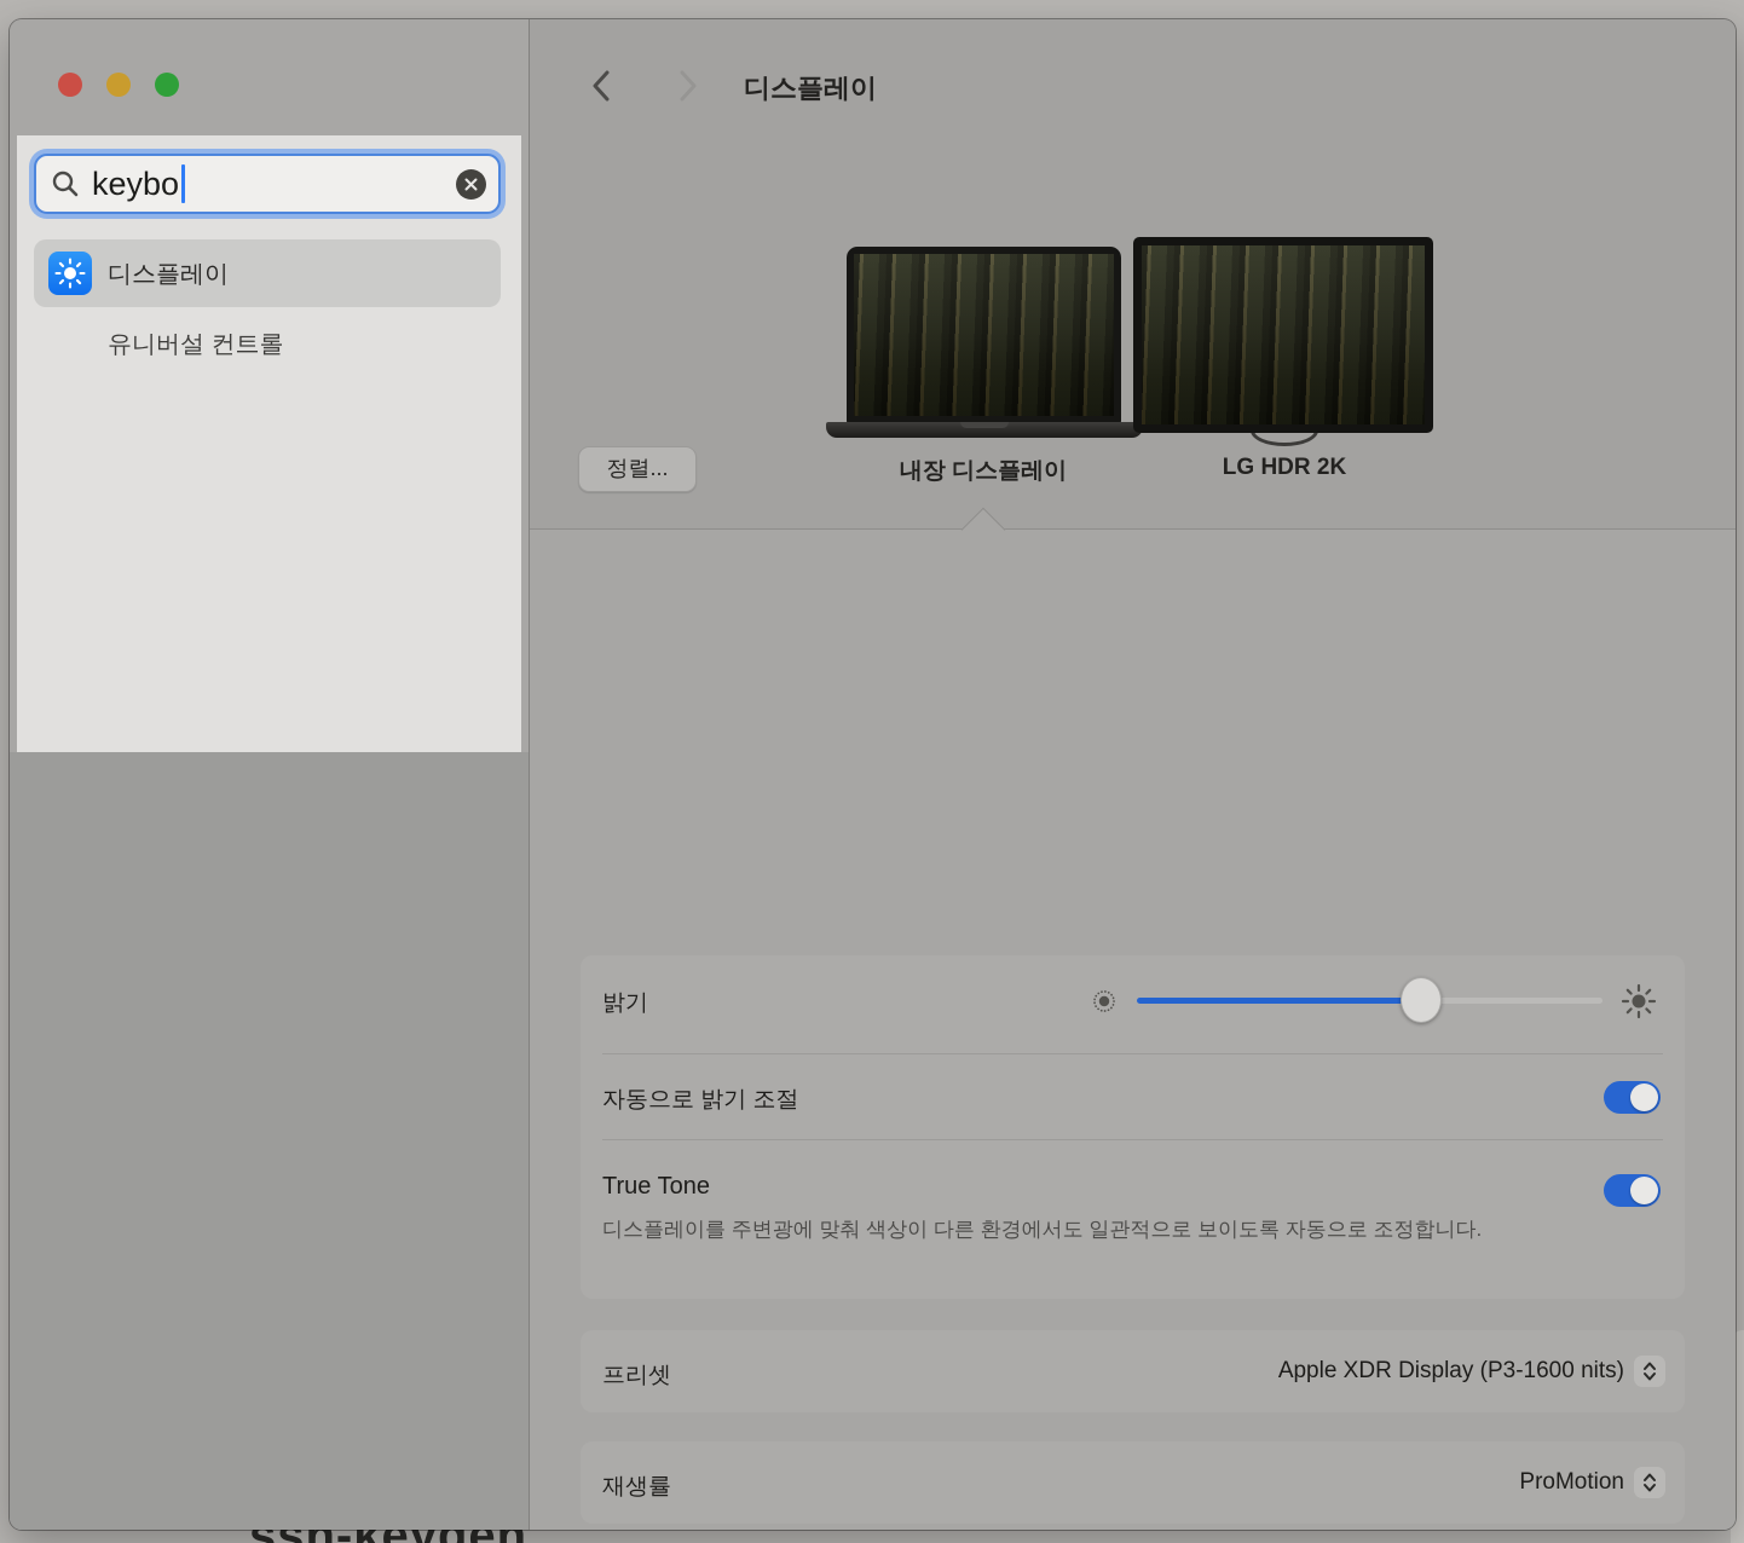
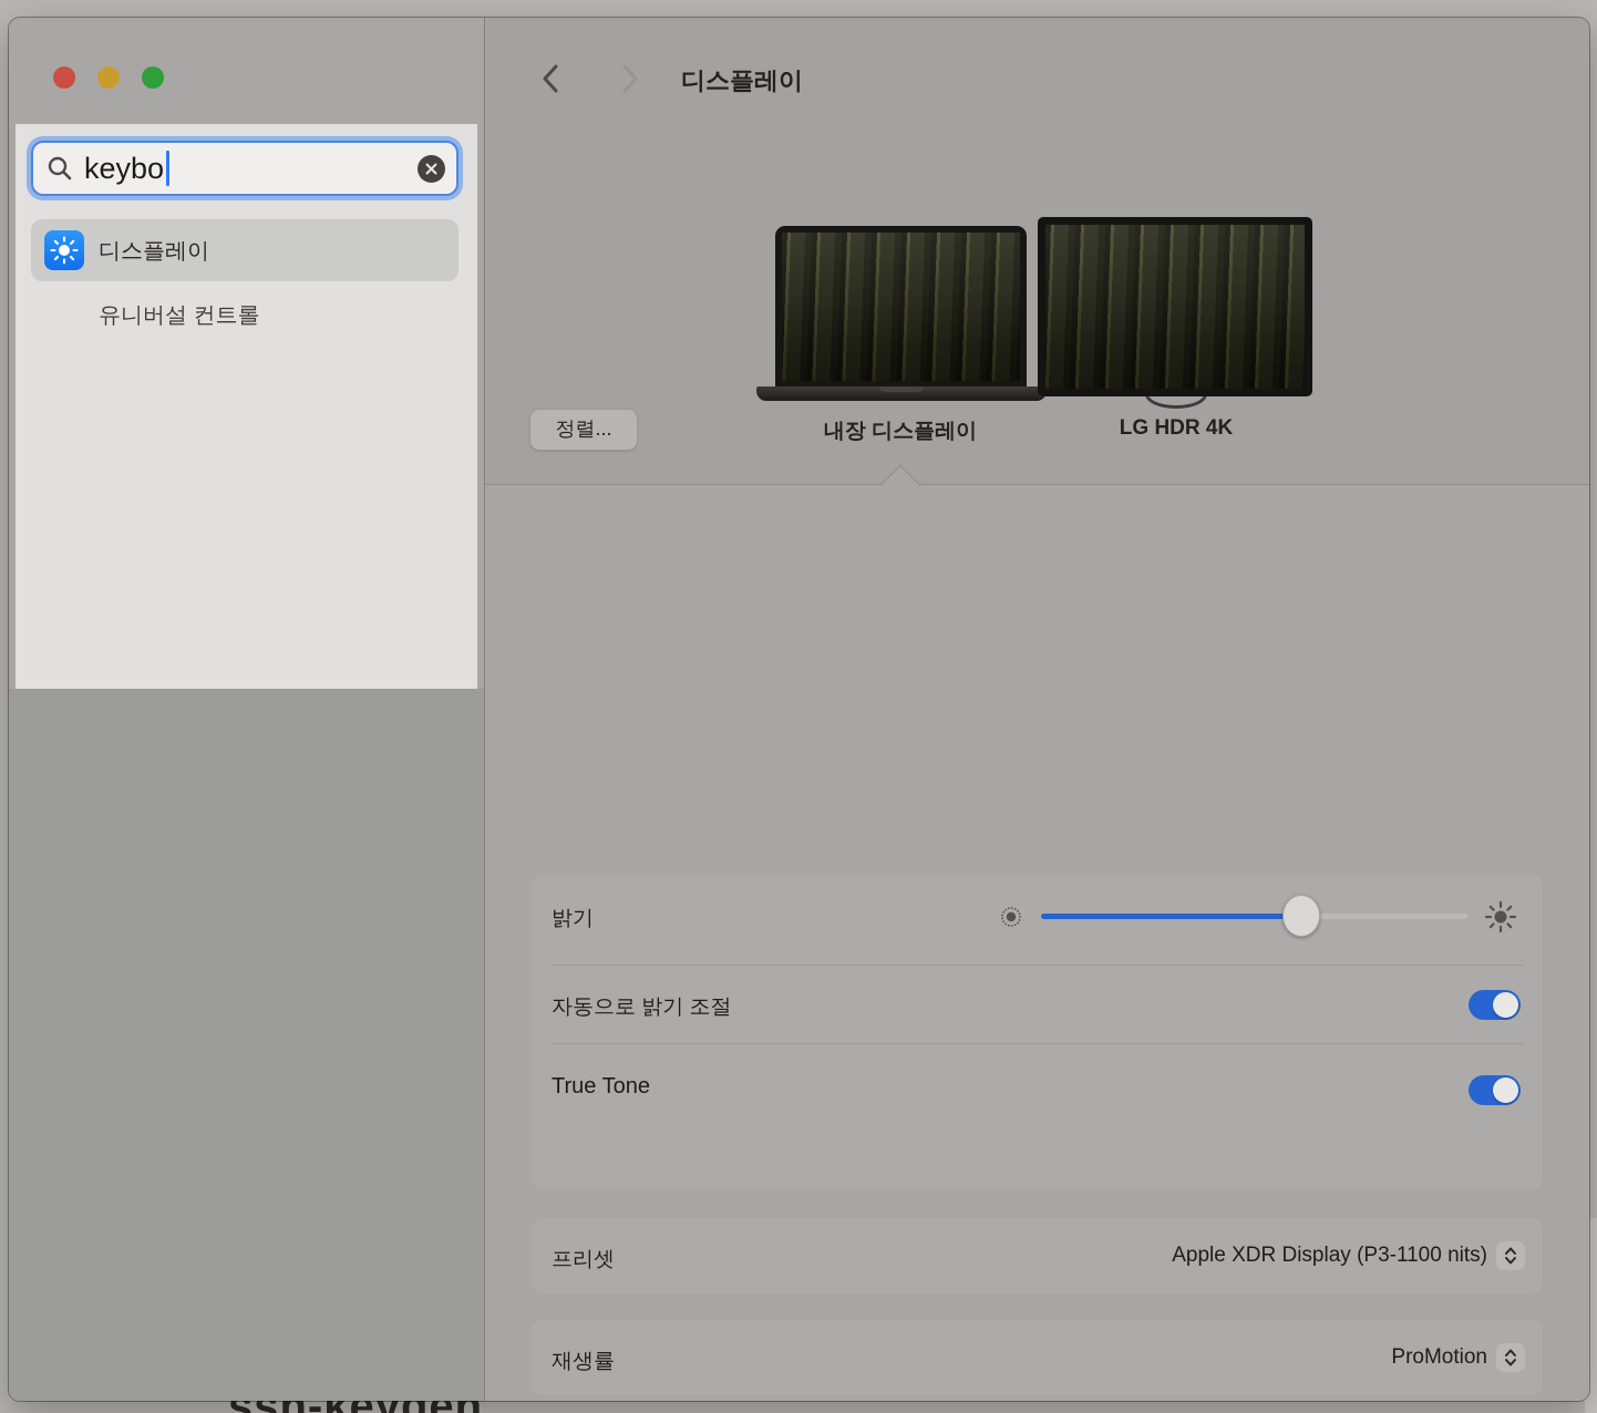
  ssh-keygen
  keybo
  디스플레이
  유니버설 컨트롤
  디스플레이
  내장 디스플레이
- LG HDR 2K
+ LG HDR 4K
  정렬...
  밝기
  자동으로 밝기 조절
  True Tone
- 디스플레이를 주변광에 맞춰 색상이 다른 환경에서도 일관적으로 보이도록 자동으로 조정합니다.
  프리셋
- Apple XDR Display (P3-1600 nits)
+ Apple XDR Display (P3-1100 nits)
  재생률
  ProMotion
